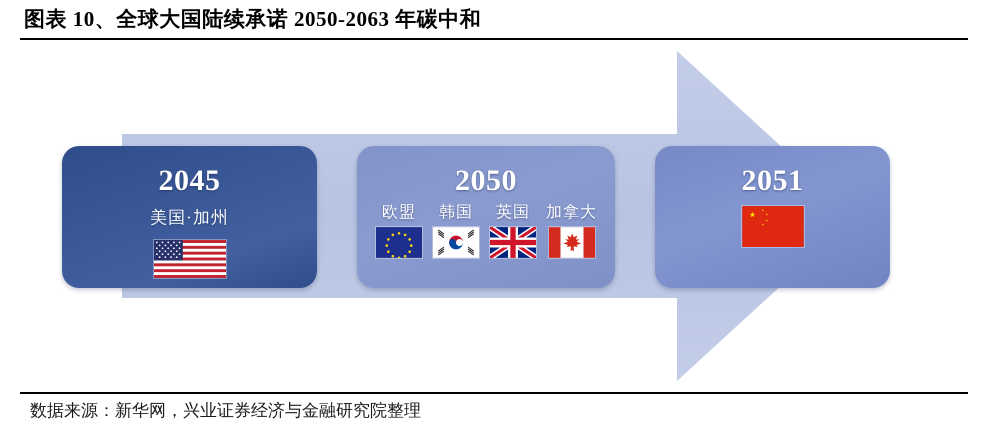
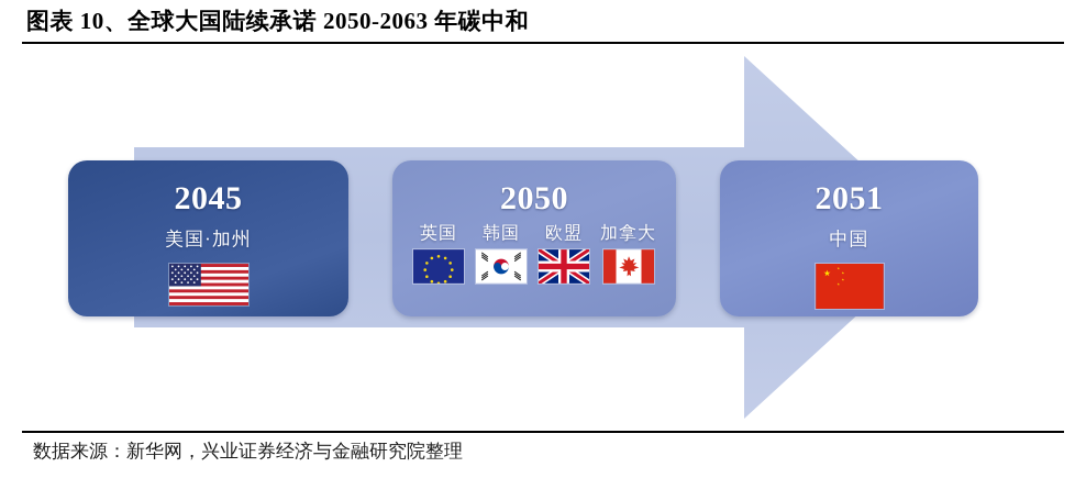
  图表 10、全球大国陆续承诺 2050-2063 年碳中和
  2045
  美国·加州
  2050
- 欧盟
+ 英国
  韩国
- 英国
+ 欧盟
  加拿大
  2051
+ 中国
  数据来源：新华网，兴业证券经济与金融研究院整理
